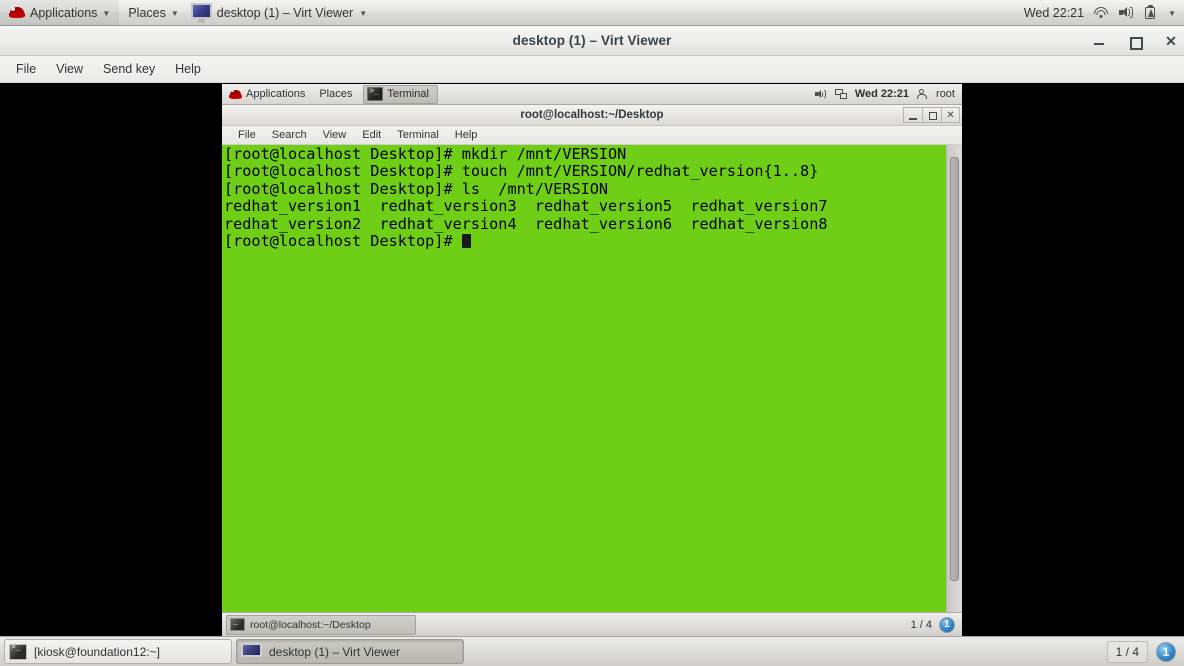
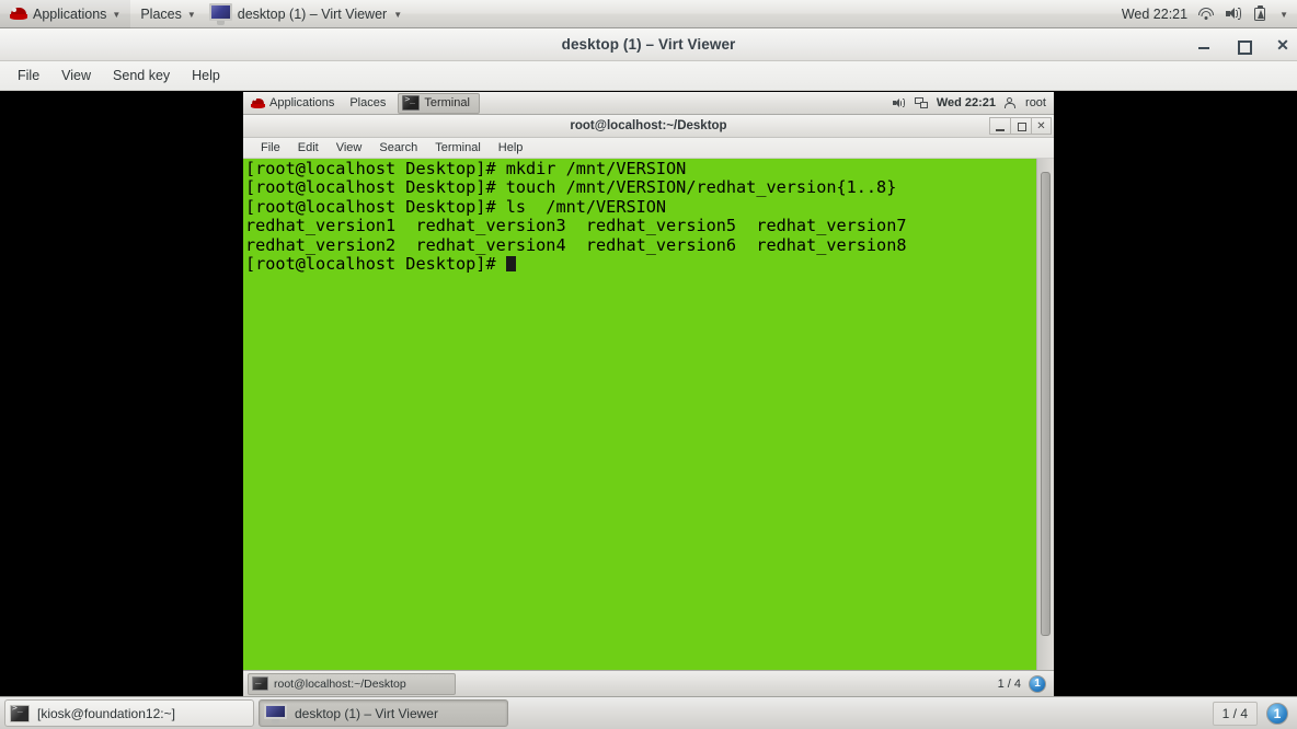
  Applications
  ▼
  Places
  ▼
  desktop (1) – Virt Viewer
  ▼
  Wed 22:21
  ▼
  desktop (1) – Virt Viewer
  ✕
  File
  View
  Send key
  Help
  Applications
  Places
  Terminal
  Wed 22:21
  root
  root@localhost:~/Desktop
  ✕
  File
- Search
+ Edit
  View
- Edit
+ Search
  Terminal
  Help
  [root@localhost Desktop]# mkdir /mnt/VERSION
  [root@localhost Desktop]# touch /mnt/VERSION/redhat_version{1..8}
  [root@localhost Desktop]# ls /mnt/VERSION
  redhat_version1 redhat_version3 redhat_version5 redhat_version7
  redhat_version2 redhat_version4 redhat_version6 redhat_version8
  [root@localhost Desktop]#
  root@localhost:~/Desktop
  1 / 4
  1
  [kiosk@foundation12:~]
  desktop (1) – Virt Viewer
  1 / 4
  1
